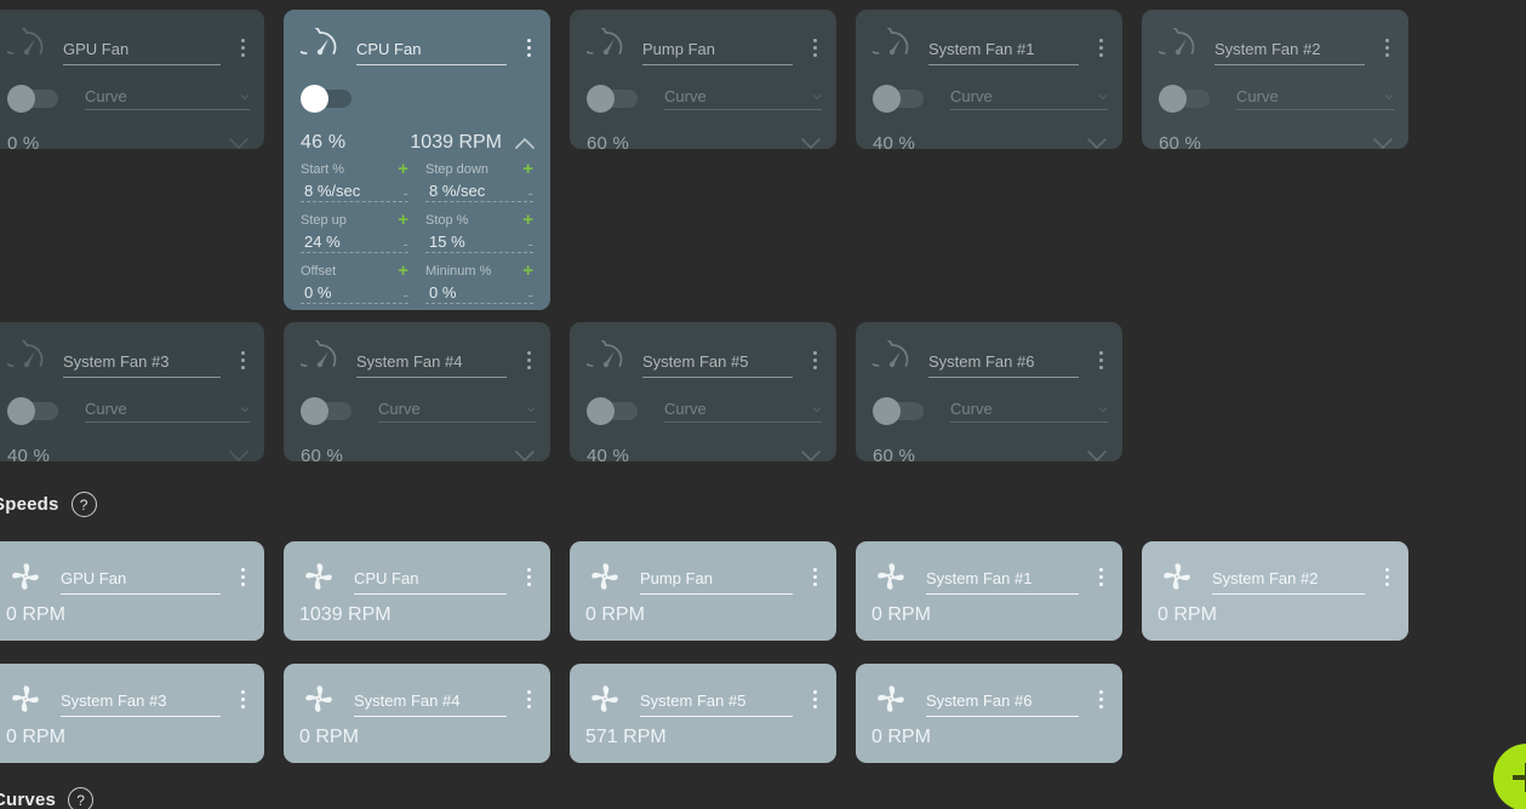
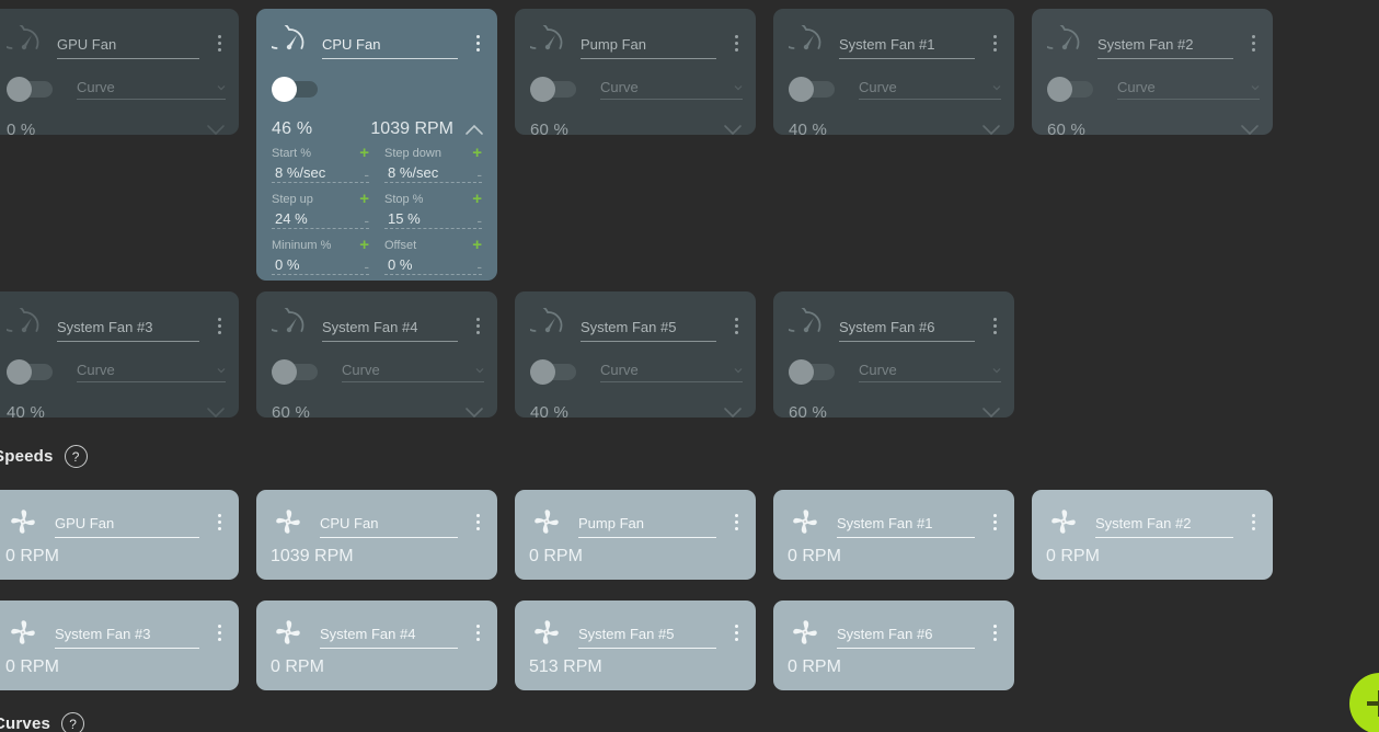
  GPU Fan
  Curve
  0 %
  CPU Fan
  46 %
  1039 RPM
  Start %
  +
  8 %/sec
  -
  Step down
  +
  8 %/sec
  -
  Step up
  +
  24 %
  -
  Stop %
  +
  15 %
  -
- Offset
+ Mininum %
  +
  0 %
  -
- Mininum %
+ Offset
  +
  0 %
  -
  Pump Fan
  Curve
  60 %
  System Fan #1
  Curve
  40 %
  System Fan #2
  Curve
  60 %
  System Fan #3
  Curve
  40 %
  System Fan #4
  Curve
  60 %
  System Fan #5
  Curve
  40 %
  System Fan #6
  Curve
  60 %
  peeds
  ?
  GPU Fan
  0 RPM
  CPU Fan
  1039 RPM
  Pump Fan
  0 RPM
  System Fan #1
  0 RPM
  System Fan #2
  0 RPM
  System Fan #3
  0 RPM
  System Fan #4
  0 RPM
  System Fan #5
- 571 RPM
+ 513 RPM
  System Fan #6
  0 RPM
  urves
  ?
